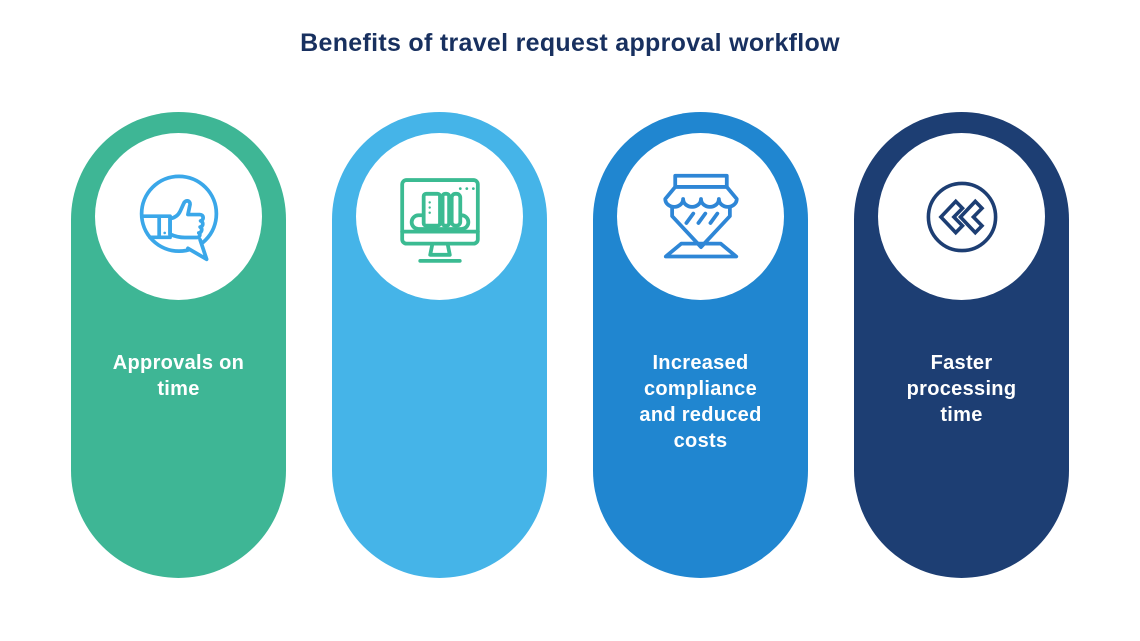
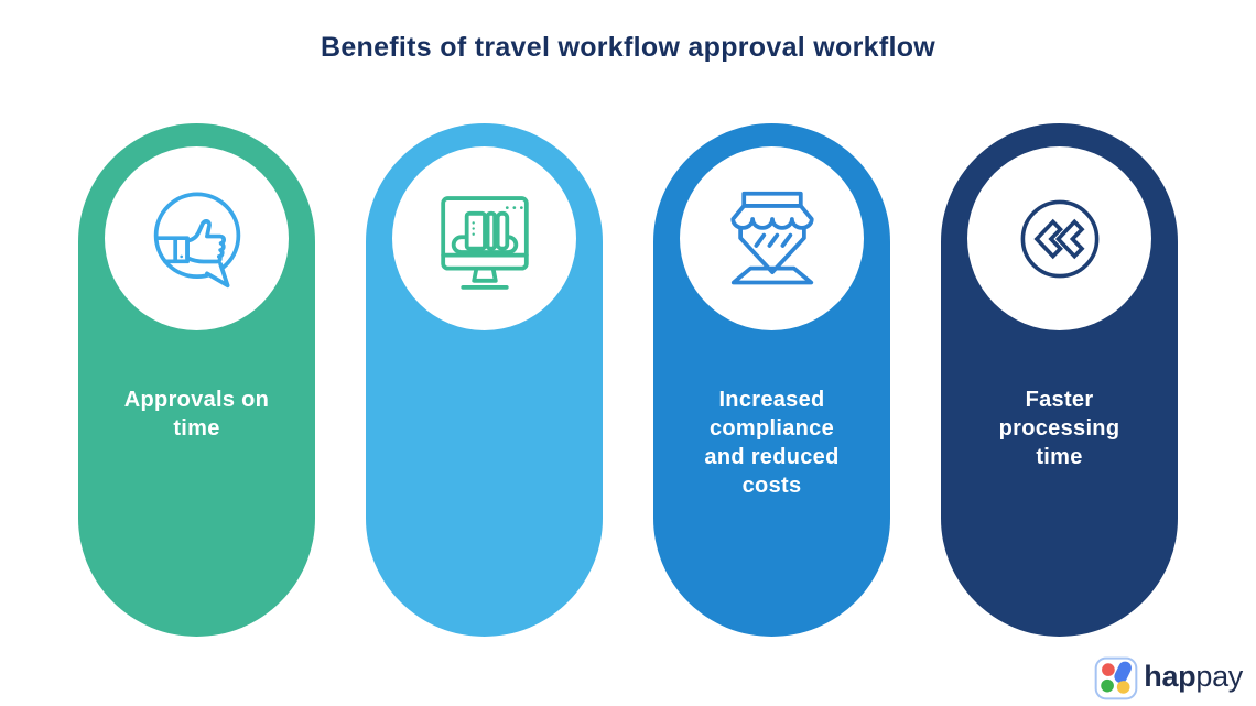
- Benefits of travel request approval workflow
+ Benefits of travel workflow approval workflow
  Approvals on
  time
  Increased
  compliance
  and reduced
  costs
  Faster
  processing
  time
+ happay
